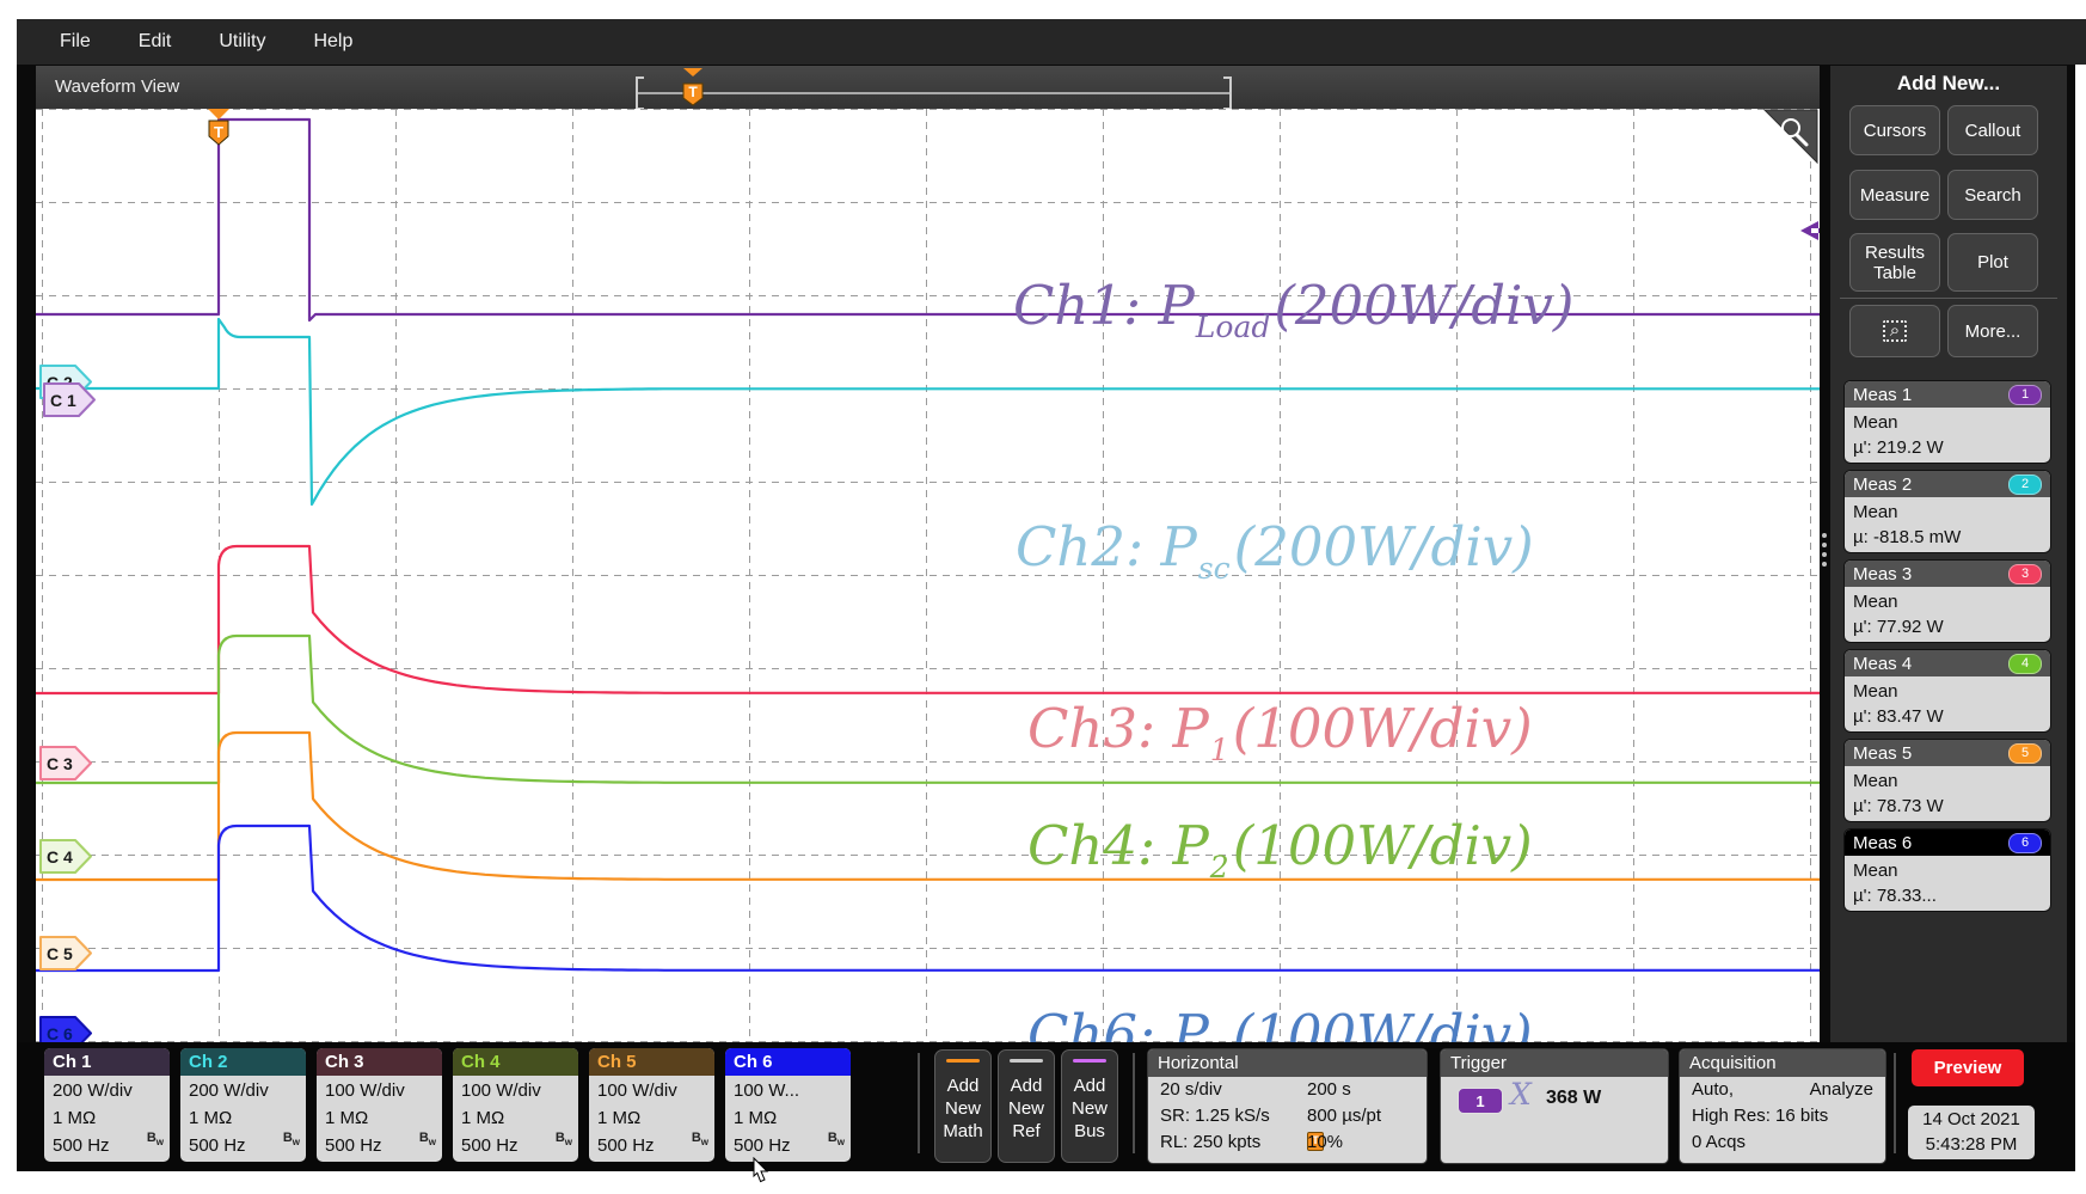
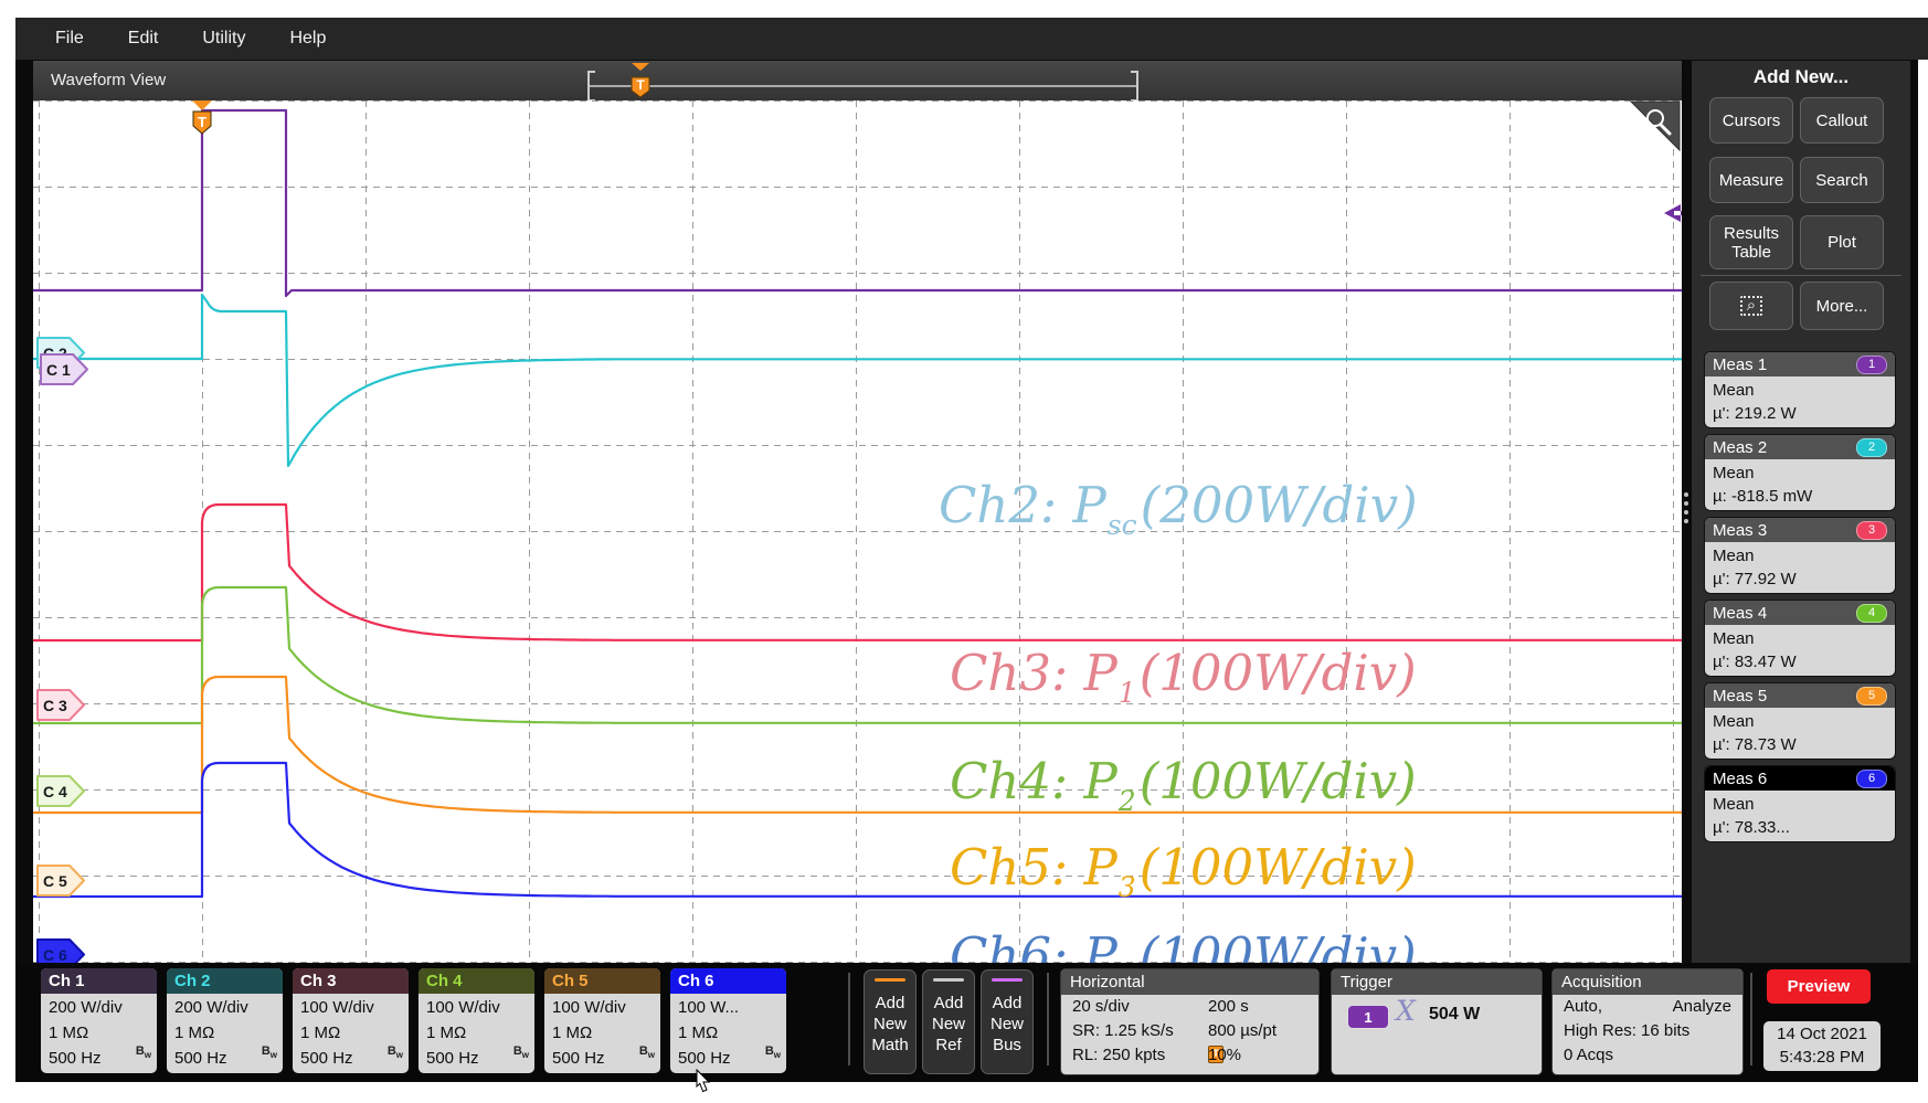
  File
  Edit
  Utility
  Help
  Waveform View
  T
  T
  C 1
  C 3
  C 4
  C 5
  C 6
- Ch1: PLoad(200W/div)
  Ch2: Psc(200W/div)
  Ch3: P1(100W/div)
  Ch4: P2(100W/div)
+ Ch5: P3(100W/div)
  Ch6: P (100W/div)
  Add New...
  Cursors
  Callout
  Measure
  Search
  Results Table
  Plot
  ⌕
  More...
  Meas 1
  1
  Mean
  µ': 219.2 W
  Meas 2
  2
  Mean
  µ: -818.5 mW
  Meas 3
  3
  Mean
  µ': 77.92 W
  Meas 4
  4
  Mean
  µ': 83.47 W
  Meas 5
  5
  Mean
  µ': 78.73 W
  Meas 6
  6
  Mean
  µ': 78.33...
  Ch 1
  200 W/div
  1 MΩ
  500 Hz
  Bw
  Ch 2
  200 W/div
  1 MΩ
  500 Hz
  Bw
  Ch 3
  100 W/div
  1 MΩ
  500 Hz
  Bw
  Ch 4
  100 W/div
  1 MΩ
  500 Hz
  Bw
  Ch 5
  100 W/div
  1 MΩ
  500 Hz
  Bw
  Ch 6
  100 W...
  1 MΩ
  500 Hz
  Bw
  Add
  New
  Math
  Add
  New
  Ref
  Add
  New
  Bus
  Horizontal
  20 s/div
  200 s
  SR: 1.25 kS/s
  800 µs/pt
  RL: 250 kpts
  T
  10%
  Trigger
  1
  Χ
- 368 W
+ 504 W
  Acquisition
  Auto,
  Analyze
  High Res: 16 bits
  0 Acqs
  Preview
  14 Oct 2021
  5:43:28 PM
